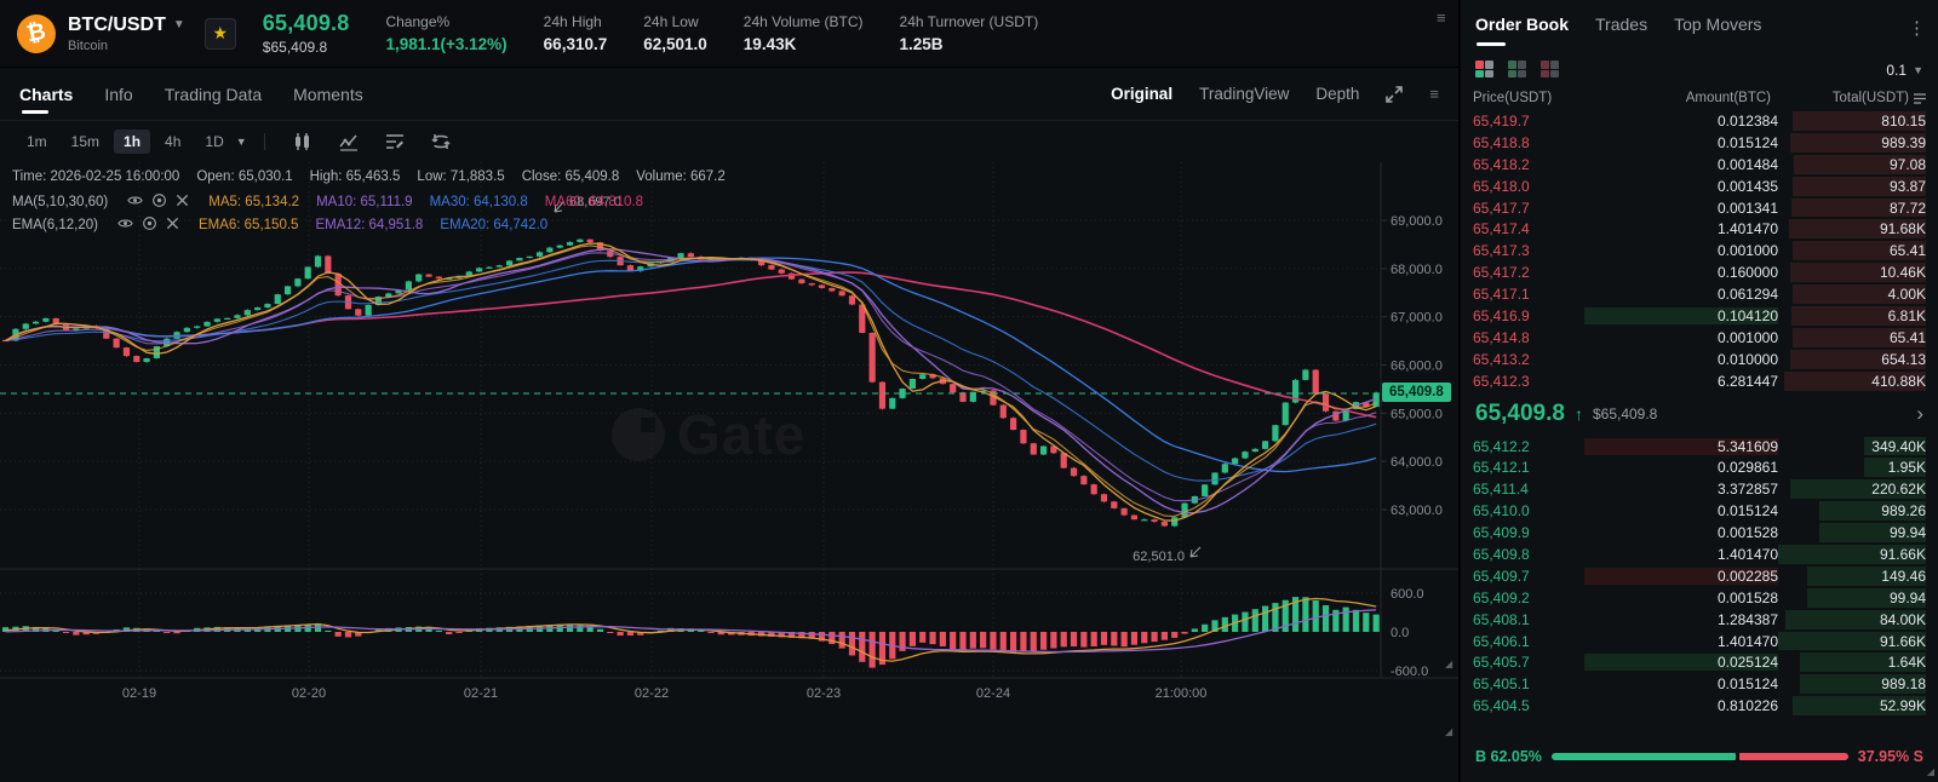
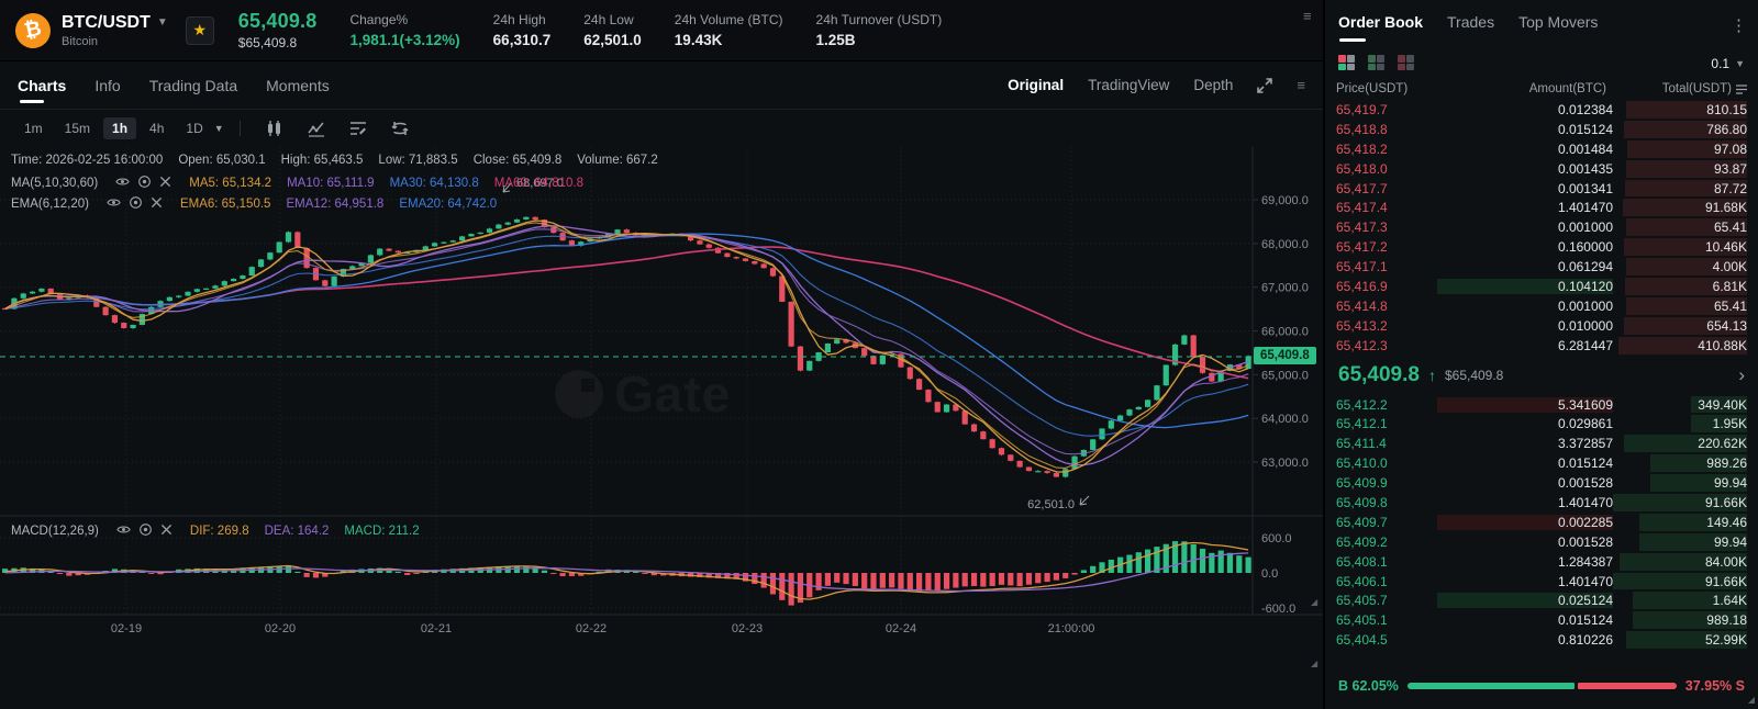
  BTC/USDT
  ▼
  Bitcoin
  ★
  65,409.8
  $65,409.8
  Change%
  1,981.1(+3.12%)
  24h High
  66,310.7
  24h Low
  62,501.0
  24h Volume (BTC)
  19.43K
  24h Turnover (USDT)
  1.25B
  ≡
  Charts
  Info
  Trading Data
  Moments
  Original
  TradingView
  Depth
  ≡
  1m
  15m
  1h
  4h
  1D
  ▼
  69,000.0
  68,000.0
  67,000.0
  66,000.0
  65,000.0
  64,000.0
  63,000.0
  02-19
  02-20
  02-21
  02-22
  02-23
  02-24
  21:00:00
  600.0
  0.0
  -600.0
  68,697.0
  62,501.0
  Time: 2026-02-25 16:00:00
  Open: 65,030.1
  High: 65,463.5
  Low: 71,883.5
  Close: 65,409.8
  Volume: 667.2
  MA(5,10,30,60)
  MA5: 65,134.2
  MA10: 65,111.9
  MA30: 64,130.8
  MA60: 64,810.8
  EMA(6,12,20)
  EMA6: 65,150.5
  EMA12: 64,951.8
  EMA20: 64,742.0
+ MACD(12,26,9)
+ DIF: 269.8
+ DEA: 164.2
+ MACD: 211.2
  65,409.8
  ◢
  ◢
  Order Book
  Trades
  Top Movers
  0.1
  ▼
  Price(USDT)
  Amount(BTC)
  Total(USDT)
  65,419.7
  0.012384
  810.15
  65,418.8
  0.015124
- 989.39
+ 786.80
  65,418.2
  0.001484
  97.08
  65,418.0
  0.001435
  93.87
  65,417.7
  0.001341
  87.72
  65,417.4
  1.401470
  91.68K
  65,417.3
  0.001000
  65.41
  65,417.2
  0.160000
  10.46K
  65,417.1
  0.061294
  4.00K
  65,416.9
  0.104120
  6.81K
  65,414.8
  0.001000
  65.41
  65,413.2
  0.010000
  654.13
  65,412.3
  6.281447
  410.88K
  65,409.8
  ↑
  $65,409.8
  ›
  65,412.2
  5.341609
  349.40K
  65,412.1
  0.029861
  1.95K
  65,411.4
  3.372857
  220.62K
  65,410.0
  0.015124
  989.26
  65,409.9
  0.001528
  99.94
  65,409.8
  1.401470
  91.66K
  65,409.7
  0.002285
  149.46
  65,409.2
  0.001528
  99.94
  65,408.1
  1.284387
  84.00K
  65,406.1
  1.401470
  91.66K
  65,405.7
  0.025124
  1.64K
  65,405.1
  0.015124
  989.18
  65,404.5
  0.810226
  52.99K
  B 62.05%
  37.95% S
  ⋮
  ◢
